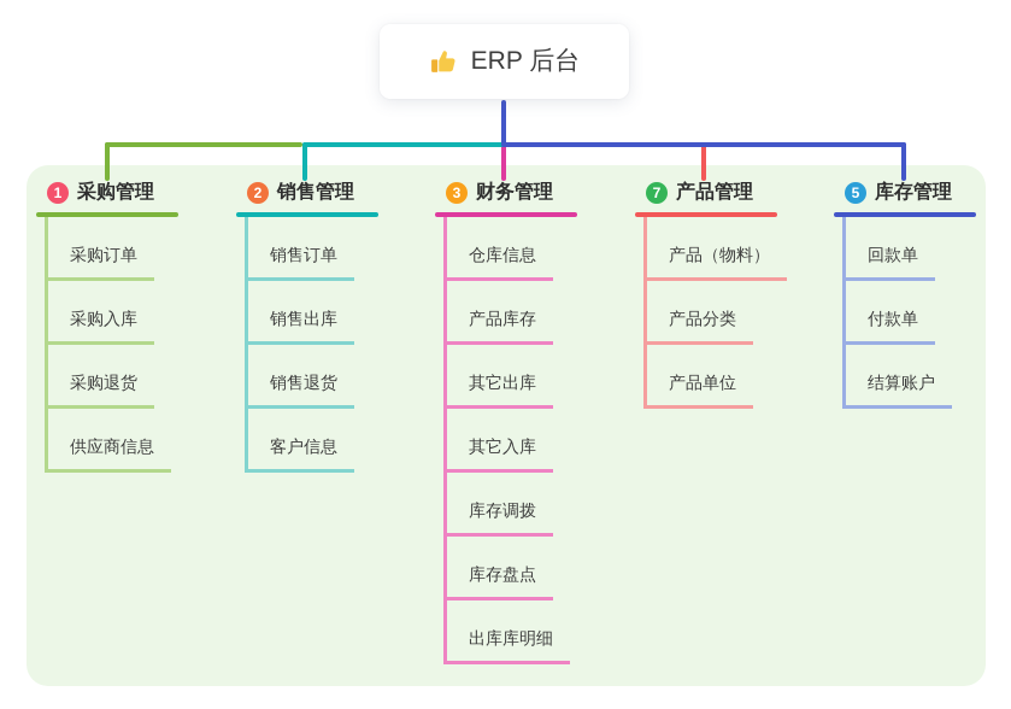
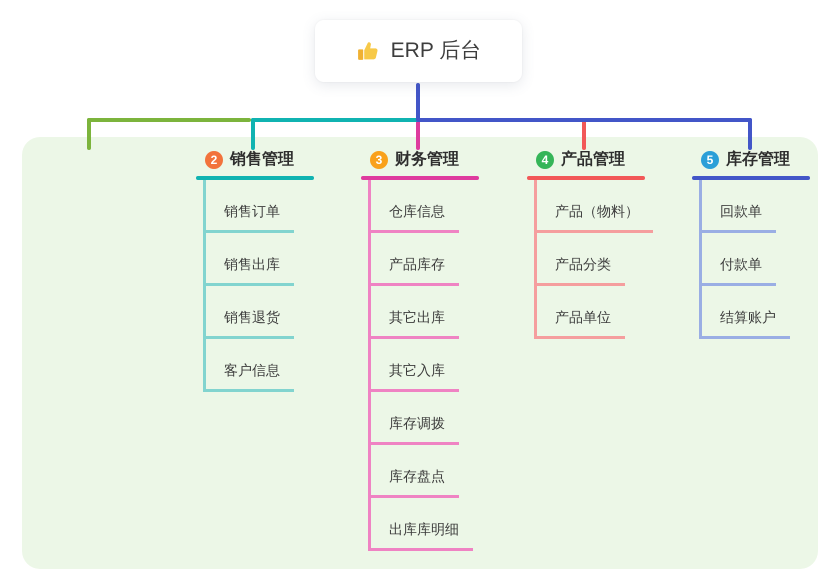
  ERP 后台
- 1
- 采购管理
- 采购订单
- 采购入库
- 采购退货
- 供应商信息
  2
  销售管理
  销售订单
  销售出库
  销售退货
  客户信息
  3
  财务管理
  仓库信息
  产品库存
  其它出库
  其它入库
  库存调拨
  库存盘点
  出库库明细
- 7
+ 4
  产品管理
  产品（物料）
  产品分类
  产品单位
  5
  库存管理
  回款单
  付款单
  结算账户
